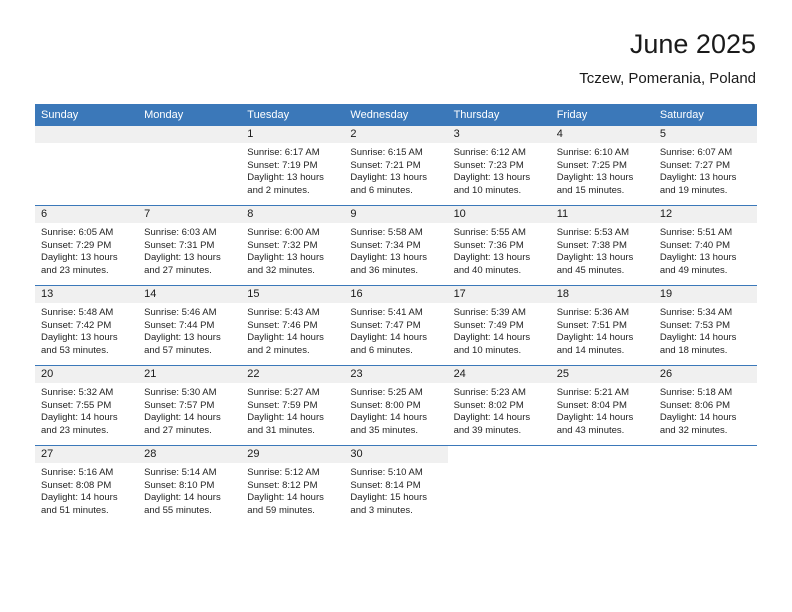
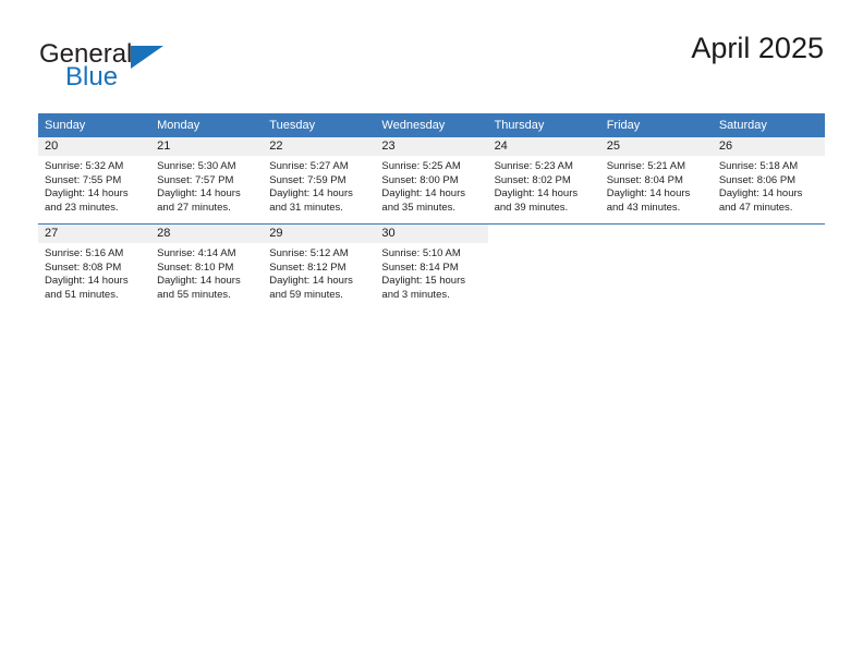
+ General
+ Blue
- June 2025
+ April 2025
- Tczew, Pomerania, Poland
  Sunday	Monday	Tuesday	Wednesday	Thursday	Friday	Saturday
- 		1Sunrise: 6:17 AMSunset: 7:19 PMDaylight: 13 hoursand 2 minutes.	2Sunrise: 6:15 AMSunset: 7:21 PMDaylight: 13 hoursand 6 minutes.	3Sunrise: 6:12 AMSunset: 7:23 PMDaylight: 13 hoursand 10 minutes.	4Sunrise: 6:10 AMSunset: 7:25 PMDaylight: 13 hoursand 15 minutes.	5Sunrise: 6:07 AMSunset: 7:27 PMDaylight: 13 hoursand 19 minutes.
- 6Sunrise: 6:05 AMSunset: 7:29 PMDaylight: 13 hoursand 23 minutes.	7Sunrise: 6:03 AMSunset: 7:31 PMDaylight: 13 hoursand 27 minutes.	8Sunrise: 6:00 AMSunset: 7:32 PMDaylight: 13 hoursand 32 minutes.	9Sunrise: 5:58 AMSunset: 7:34 PMDaylight: 13 hoursand 36 minutes.	10Sunrise: 5:55 AMSunset: 7:36 PMDaylight: 13 hoursand 40 minutes.	11Sunrise: 5:53 AMSunset: 7:38 PMDaylight: 13 hoursand 45 minutes.	12Sunrise: 5:51 AMSunset: 7:40 PMDaylight: 13 hoursand 49 minutes.
- 13Sunrise: 5:48 AMSunset: 7:42 PMDaylight: 13 hoursand 53 minutes.	14Sunrise: 5:46 AMSunset: 7:44 PMDaylight: 13 hoursand 57 minutes.	15Sunrise: 5:43 AMSunset: 7:46 PMDaylight: 14 hoursand 2 minutes.	16Sunrise: 5:41 AMSunset: 7:47 PMDaylight: 14 hoursand 6 minutes.	17Sunrise: 5:39 AMSunset: 7:49 PMDaylight: 14 hoursand 10 minutes.	18Sunrise: 5:36 AMSunset: 7:51 PMDaylight: 14 hoursand 14 minutes.	19Sunrise: 5:34 AMSunset: 7:53 PMDaylight: 14 hoursand 18 minutes.
- 20Sunrise: 5:32 AMSunset: 7:55 PMDaylight: 14 hoursand 23 minutes.	21Sunrise: 5:30 AMSunset: 7:57 PMDaylight: 14 hoursand 27 minutes.	22Sunrise: 5:27 AMSunset: 7:59 PMDaylight: 14 hoursand 31 minutes.	23Sunrise: 5:25 AMSunset: 8:00 PMDaylight: 14 hoursand 35 minutes.	24Sunrise: 5:23 AMSunset: 8:02 PMDaylight: 14 hoursand 39 minutes.	25Sunrise: 5:21 AMSunset: 8:04 PMDaylight: 14 hoursand 43 minutes.	26Sunrise: 5:18 AMSunset: 8:06 PMDaylight: 14 hoursand 32 minutes.
+ 20Sunrise: 5:32 AMSunset: 7:55 PMDaylight: 14 hoursand 23 minutes.	21Sunrise: 5:30 AMSunset: 7:57 PMDaylight: 14 hoursand 27 minutes.	22Sunrise: 5:27 AMSunset: 7:59 PMDaylight: 14 hoursand 31 minutes.	23Sunrise: 5:25 AMSunset: 8:00 PMDaylight: 14 hoursand 35 minutes.	24Sunrise: 5:23 AMSunset: 8:02 PMDaylight: 14 hoursand 39 minutes.	25Sunrise: 5:21 AMSunset: 8:04 PMDaylight: 14 hoursand 43 minutes.	26Sunrise: 5:18 AMSunset: 8:06 PMDaylight: 14 hoursand 47 minutes.
- 27Sunrise: 5:16 AMSunset: 8:08 PMDaylight: 14 hoursand 51 minutes.	28Sunrise: 5:14 AMSunset: 8:10 PMDaylight: 14 hoursand 55 minutes.	29Sunrise: 5:12 AMSunset: 8:12 PMDaylight: 14 hoursand 59 minutes.	30Sunrise: 5:10 AMSunset: 8:14 PMDaylight: 15 hoursand 3 minutes.
+ 27Sunrise: 5:16 AMSunset: 8:08 PMDaylight: 14 hoursand 51 minutes.	28Sunrise: 4:14 AMSunset: 8:10 PMDaylight: 14 hoursand 55 minutes.	29Sunrise: 5:12 AMSunset: 8:12 PMDaylight: 14 hoursand 59 minutes.	30Sunrise: 5:10 AMSunset: 8:14 PMDaylight: 15 hoursand 3 minutes.
